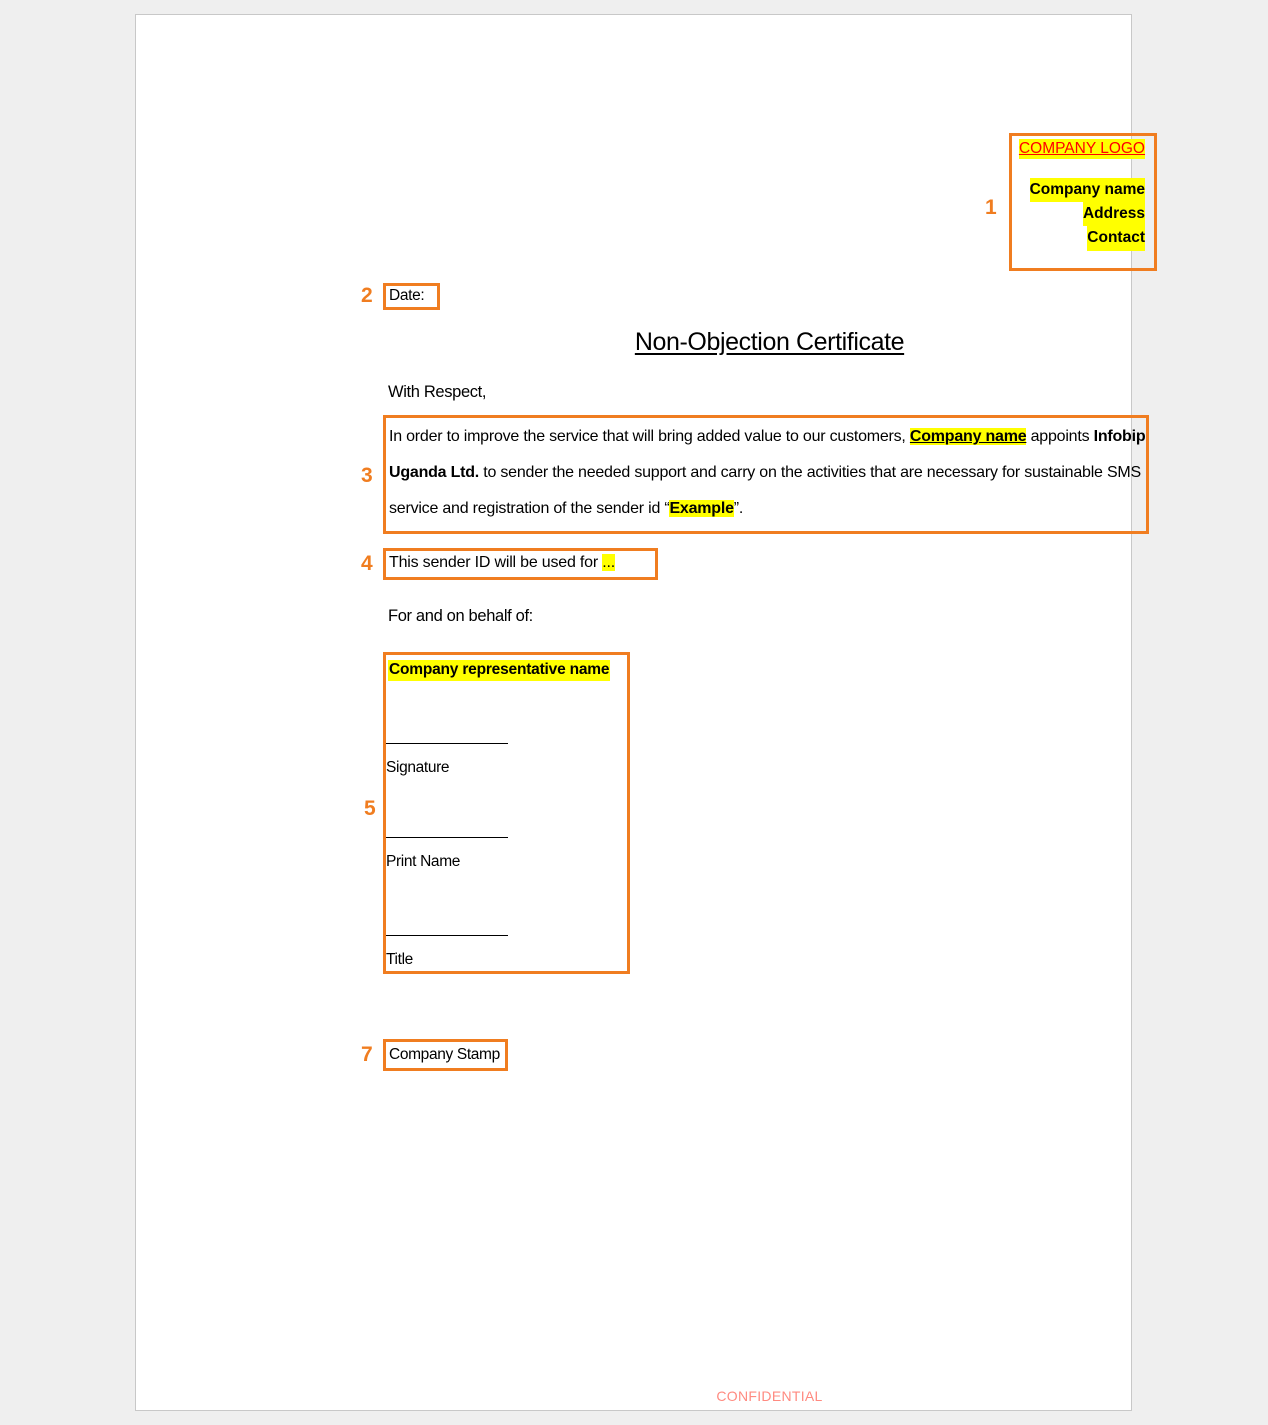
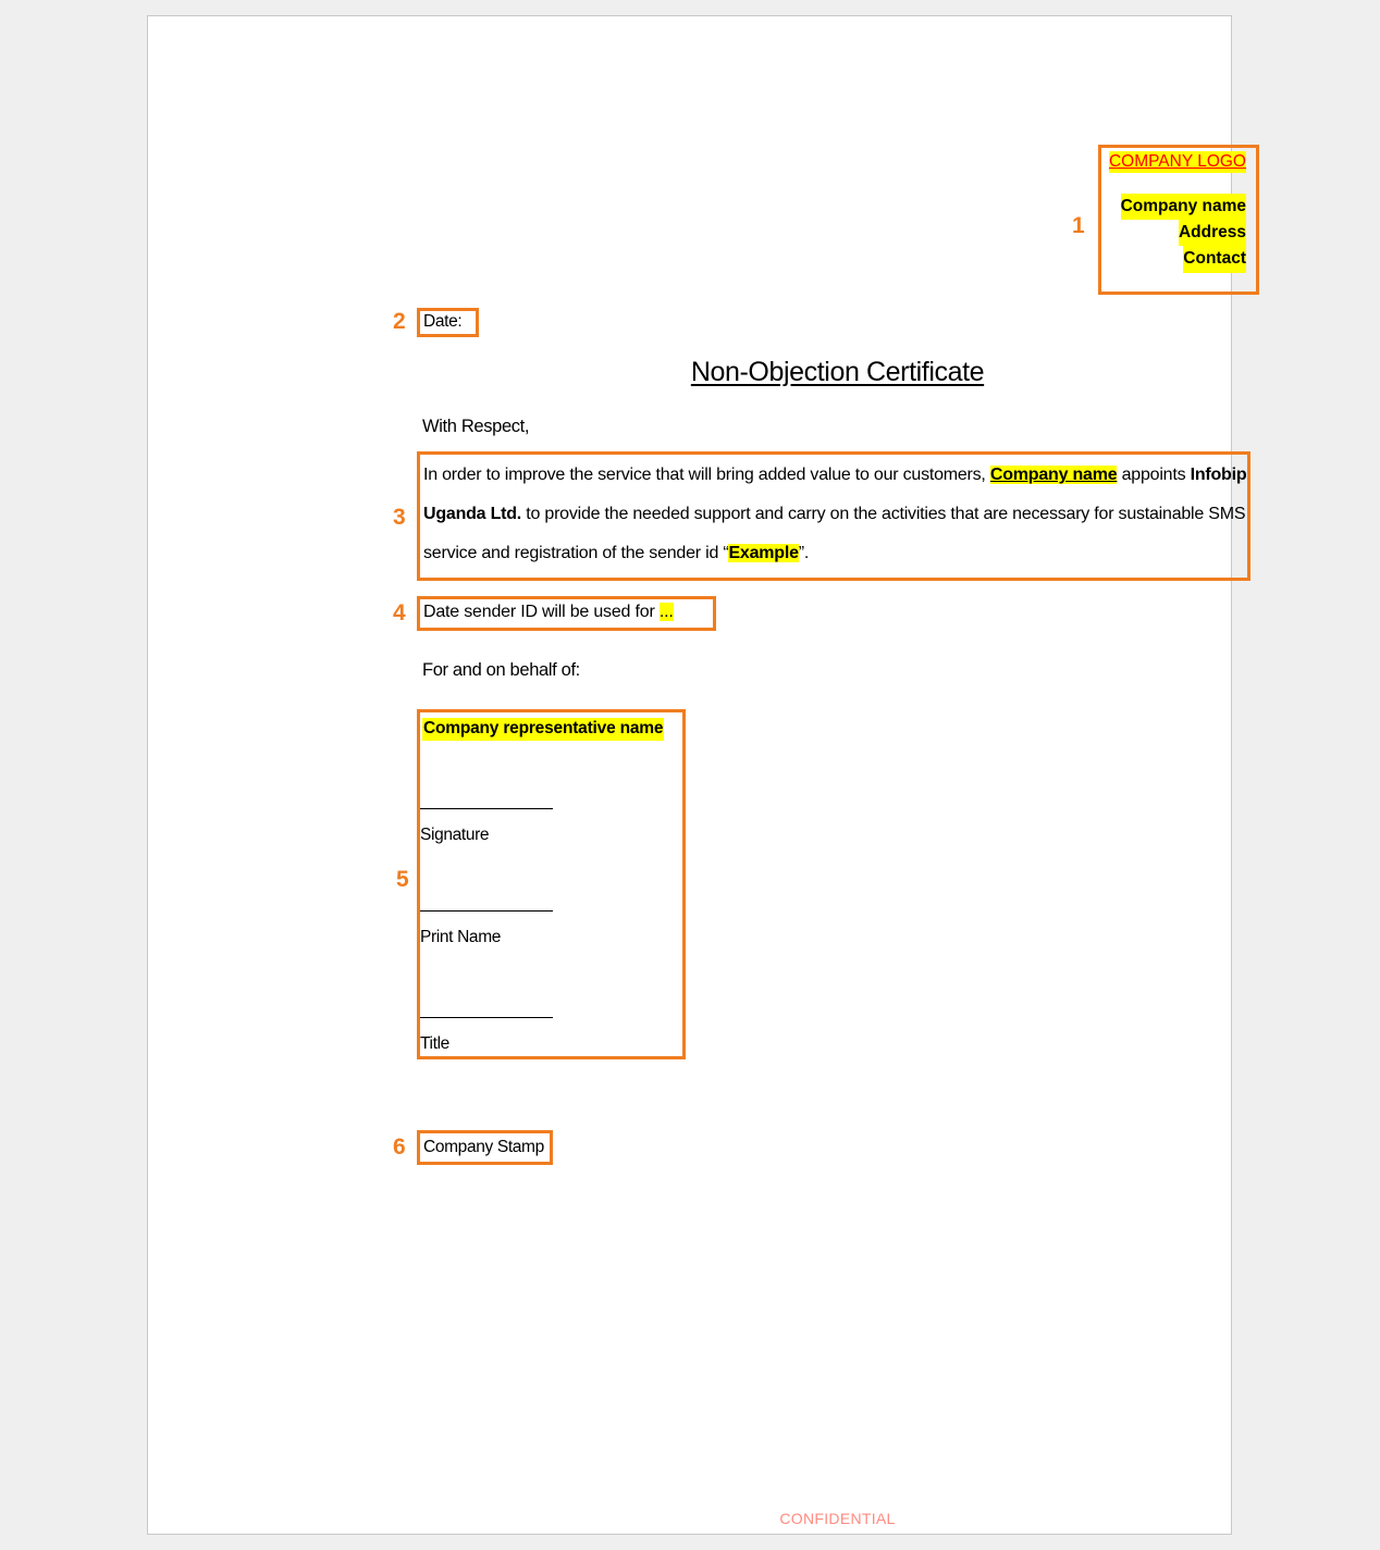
  COMPANY LOGO
  Company name
  Address
  Contact
  1
  Date:
  2
  Non-Objection Certificate
  With Respect,
- In order to improve the service that will bring added value to our customers, Company name appoints Infobip Uganda Ltd. to sender the needed support and carry on the activities that are necessary for sustainable SMS service and registration of the sender id “Example”.
+ In order to improve the service that will bring added value to our customers, Company name appoints Infobip Uganda Ltd. to provide the needed support and carry on the activities that are necessary for sustainable SMS service and registration of the sender id “Example”.
  3
- This sender ID will be used for ...
+ Date sender ID will be used for ...
  4
  For and on behalf of:
  Company representative name
  Signature
  Print Name
  Title
  5
  Company Stamp
- 7
+ 6
  CONFIDENTIAL
